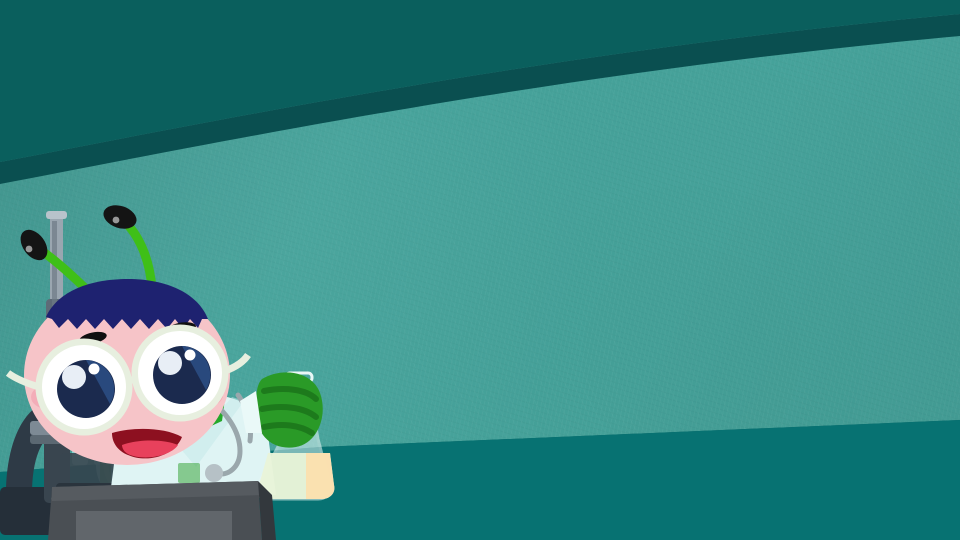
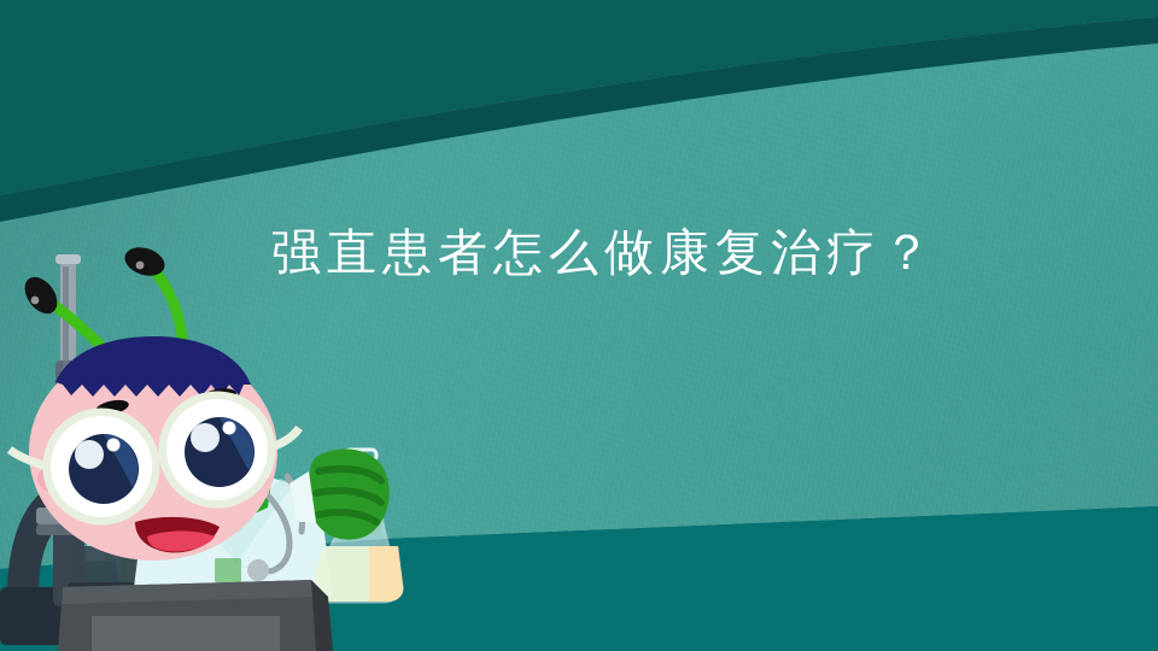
+ 强直患者怎么做康复治疗？
